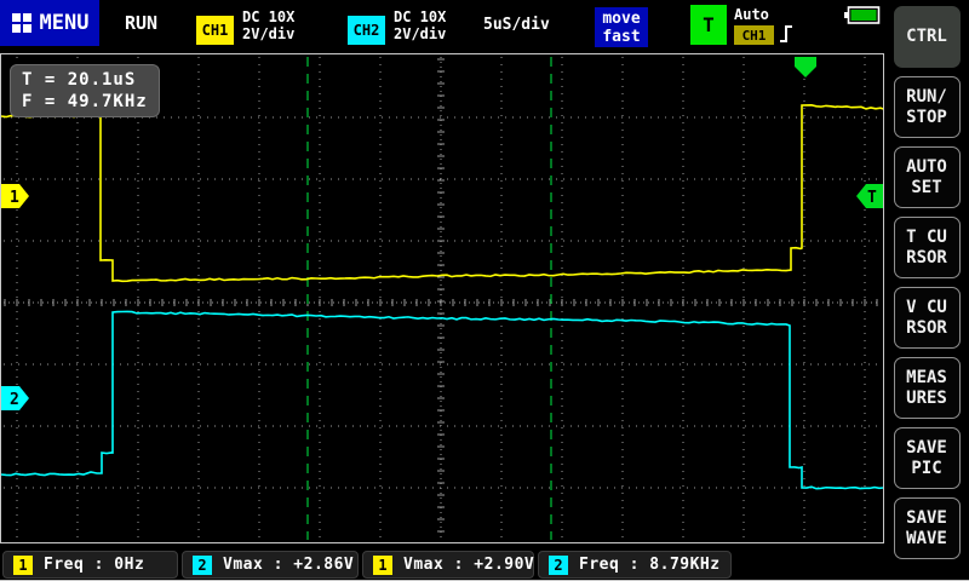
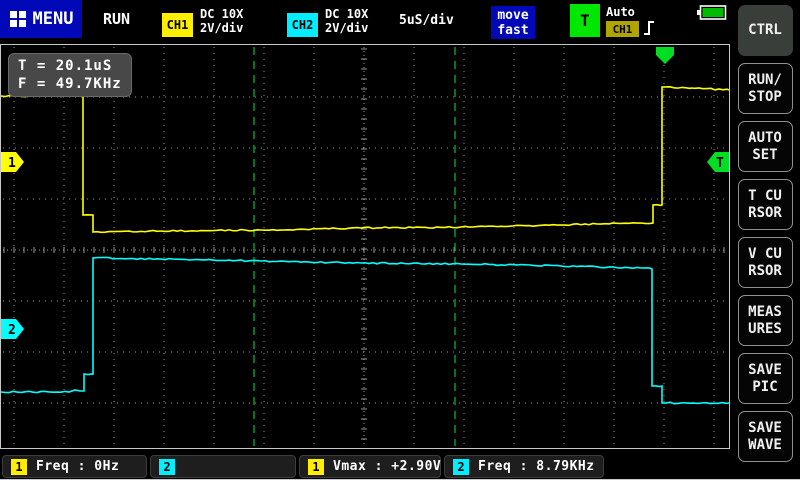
  MENU
  RUN
  CH1
  DC 10X
  2V/div
  CH2
  DC 10X
  2V/div
  5uS/div
  move
  fast
  T
  Auto
  CH1
  1
  2
  T
  T = 20.1uS
  F = 49.7KHz
  CTRL
  RUN/
  STOP
  AUTO
  SET
  T CU
  RSOR
  V CU
  RSOR
  MEAS
  URES
  SAVE
  PIC
  SAVE
  WAVE
  1
  Freq : 0Hz
  2
- Vmax : +2.86V
  1
  Vmax : +2.90V
  2
  Freq : 8.79KHz
